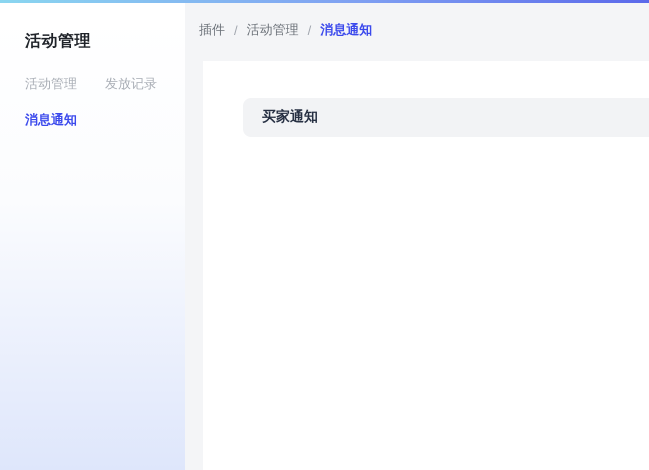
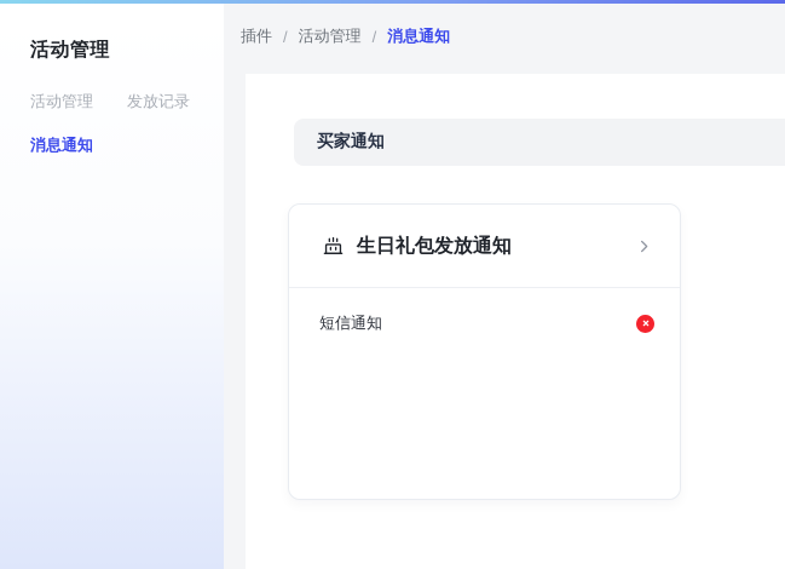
  活动管理
  活动管理
  发放记录
  消息通知
  插件
  /
  活动管理
  /
  消息通知
  买家通知
+ 生日礼包发放通知
+ 短信通知
